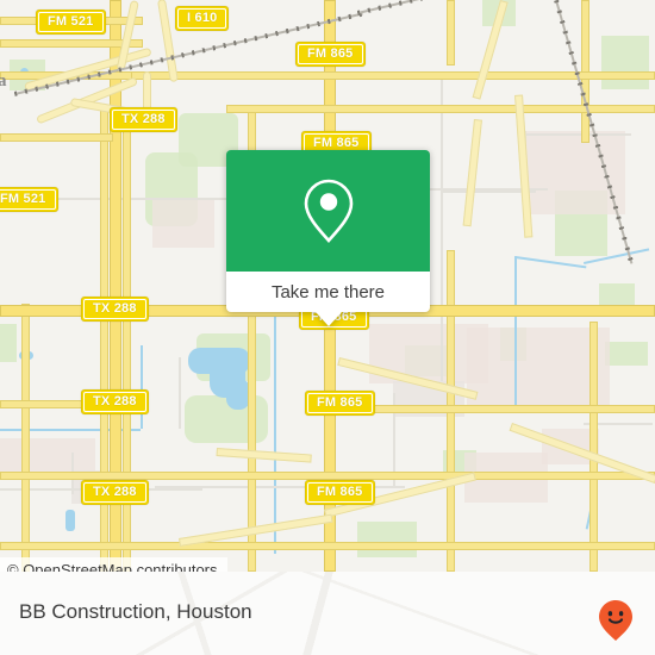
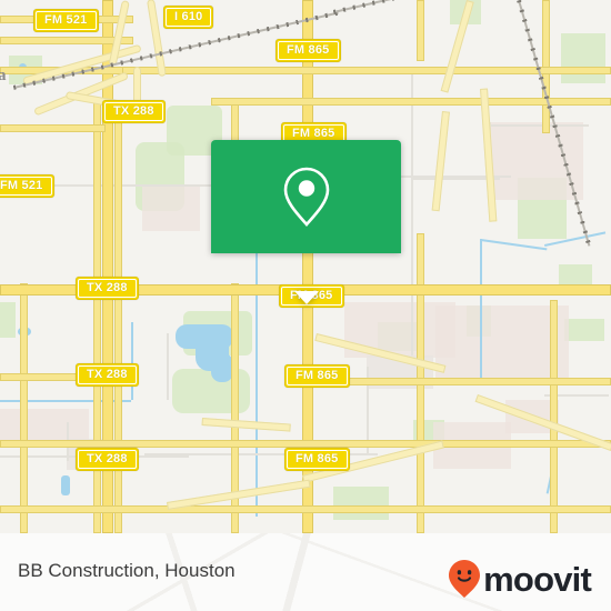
  a
  FM 521
  I 610
  FM 865
  TX 288
  FM 865
  FM 521
  TX 288
  FM 865
  TX 288
  FM 865
  TX 288
  FM 865
- Take me there
- © OpenStreetMap contributors
  BB Construction, Houston
+ moovit
